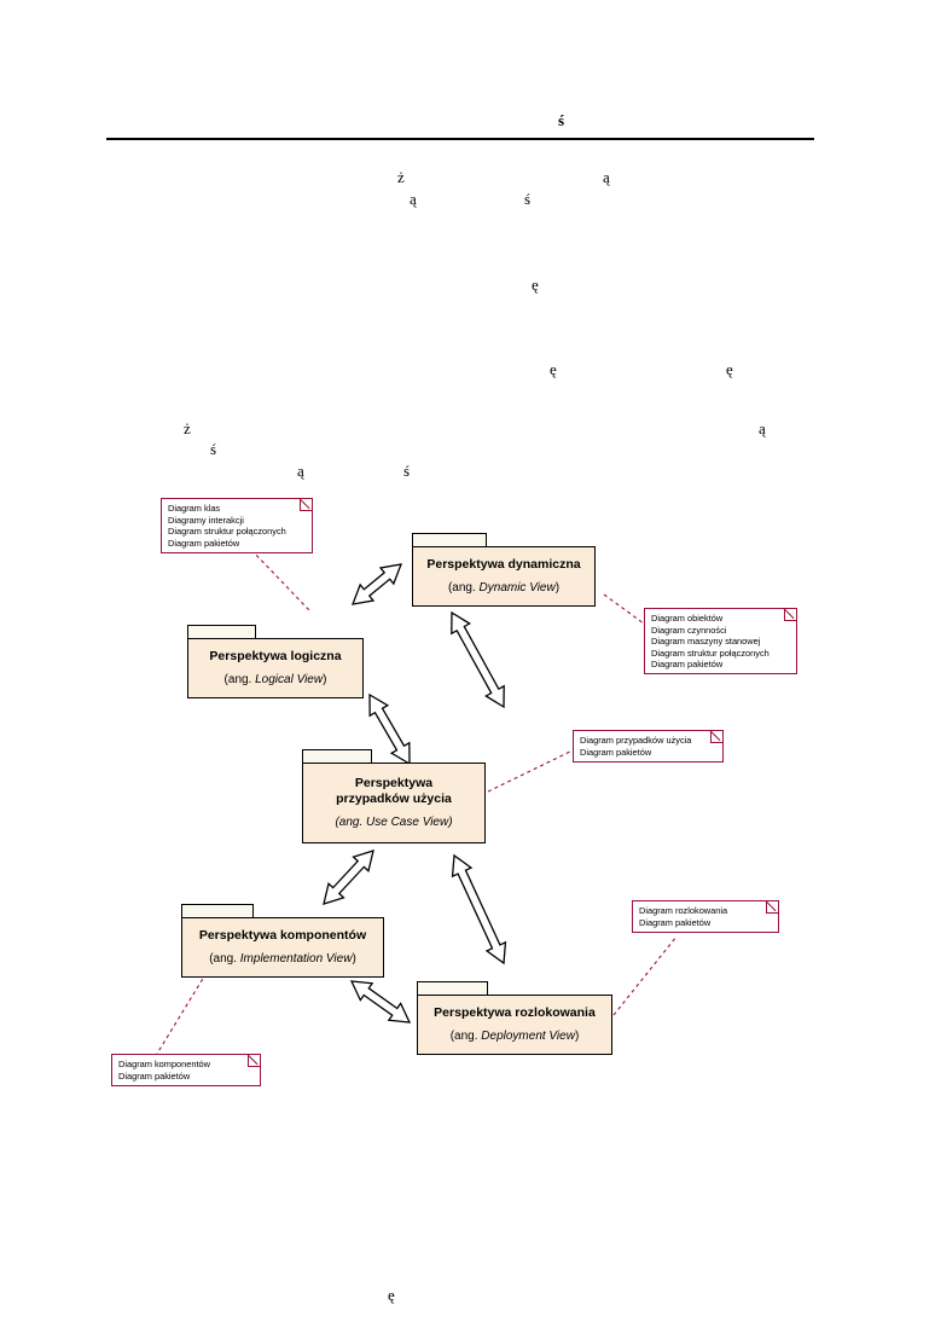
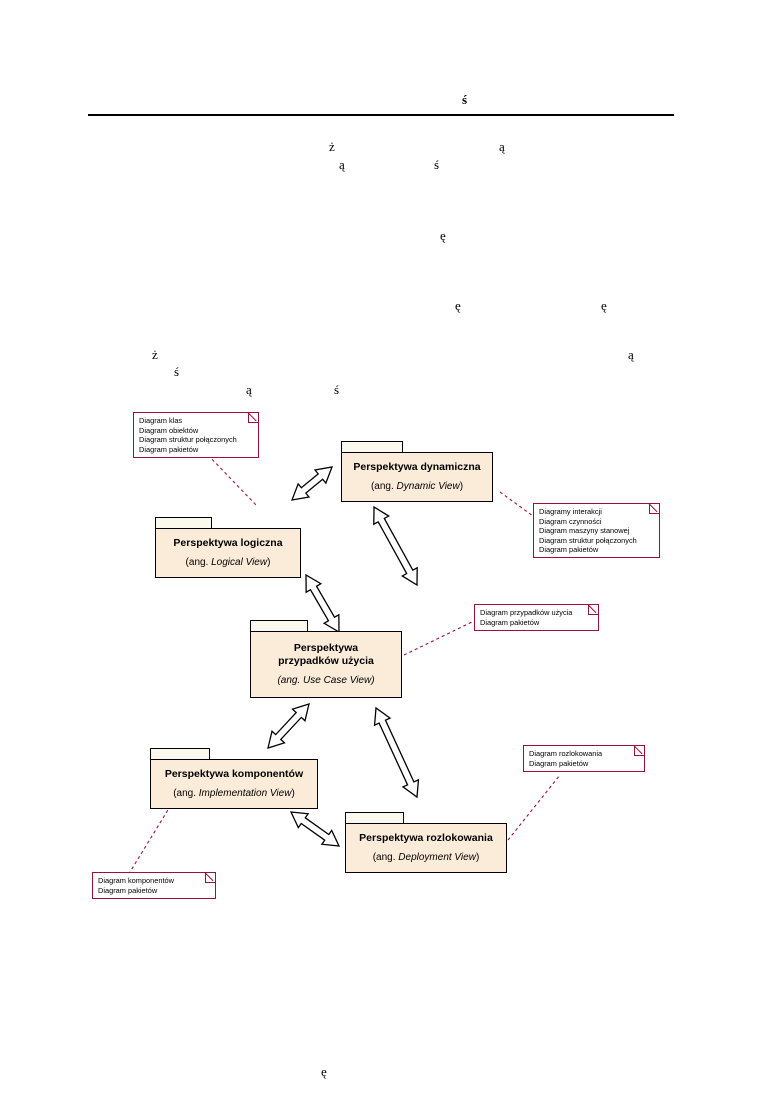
  ś
  ż
  ą
  ą
  ś
  ę
  ę
  ę
  ż
  ą
  ś
  ą
  ś
  ę
  Perspektywa dynamiczna
  (ang. Dynamic View)
  Perspektywa logiczna
  (ang. Logical View)
  Perspektywa
  przypadków użycia
  (ang. Use Case View)
  Perspektywa komponentów
  (ang. Implementation View)
  Perspektywa rozlokowania
  (ang. Deployment View)
  Diagram klas
- Diagramy interakcji
+ Diagram obiektów
  Diagram struktur połączonych
  Diagram pakietów
- Diagram obiektów
+ Diagramy interakcji
  Diagram czynności
  Diagram maszyny stanowej
  Diagram struktur połączonych
  Diagram pakietów
  Diagram przypadków użycia
  Diagram pakietów
  Diagram rozlokowania
  Diagram pakietów
  Diagram komponentów
  Diagram pakietów
